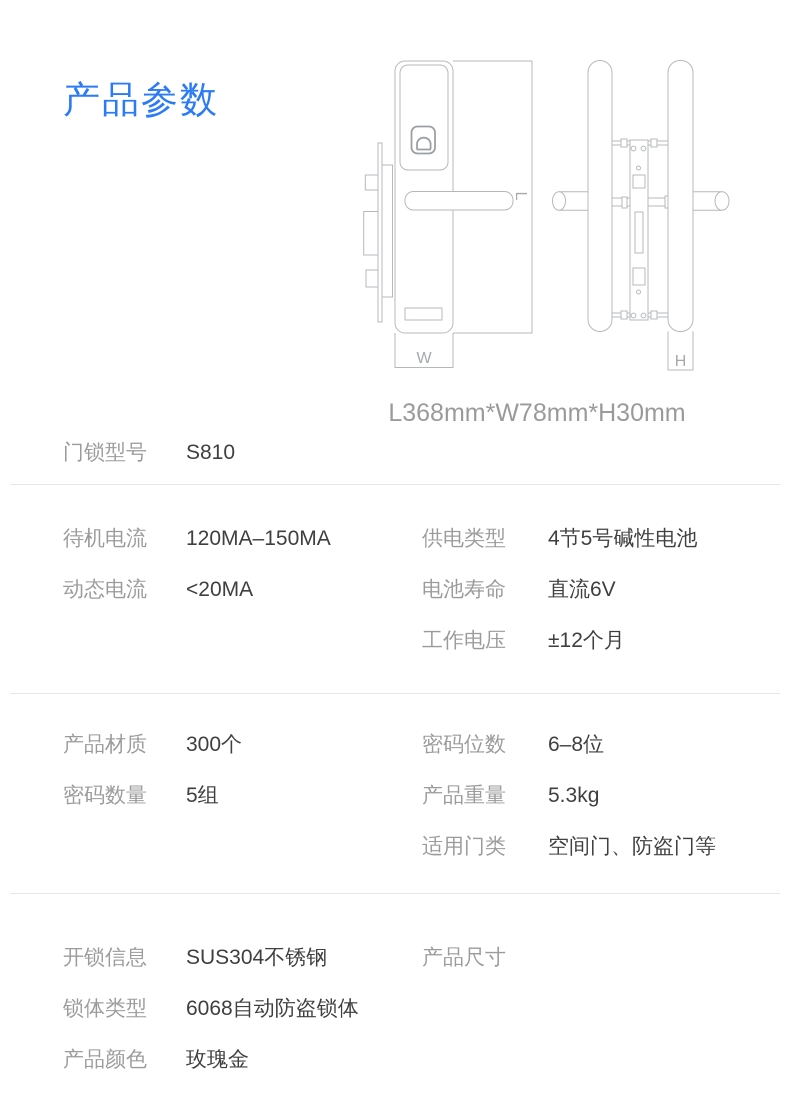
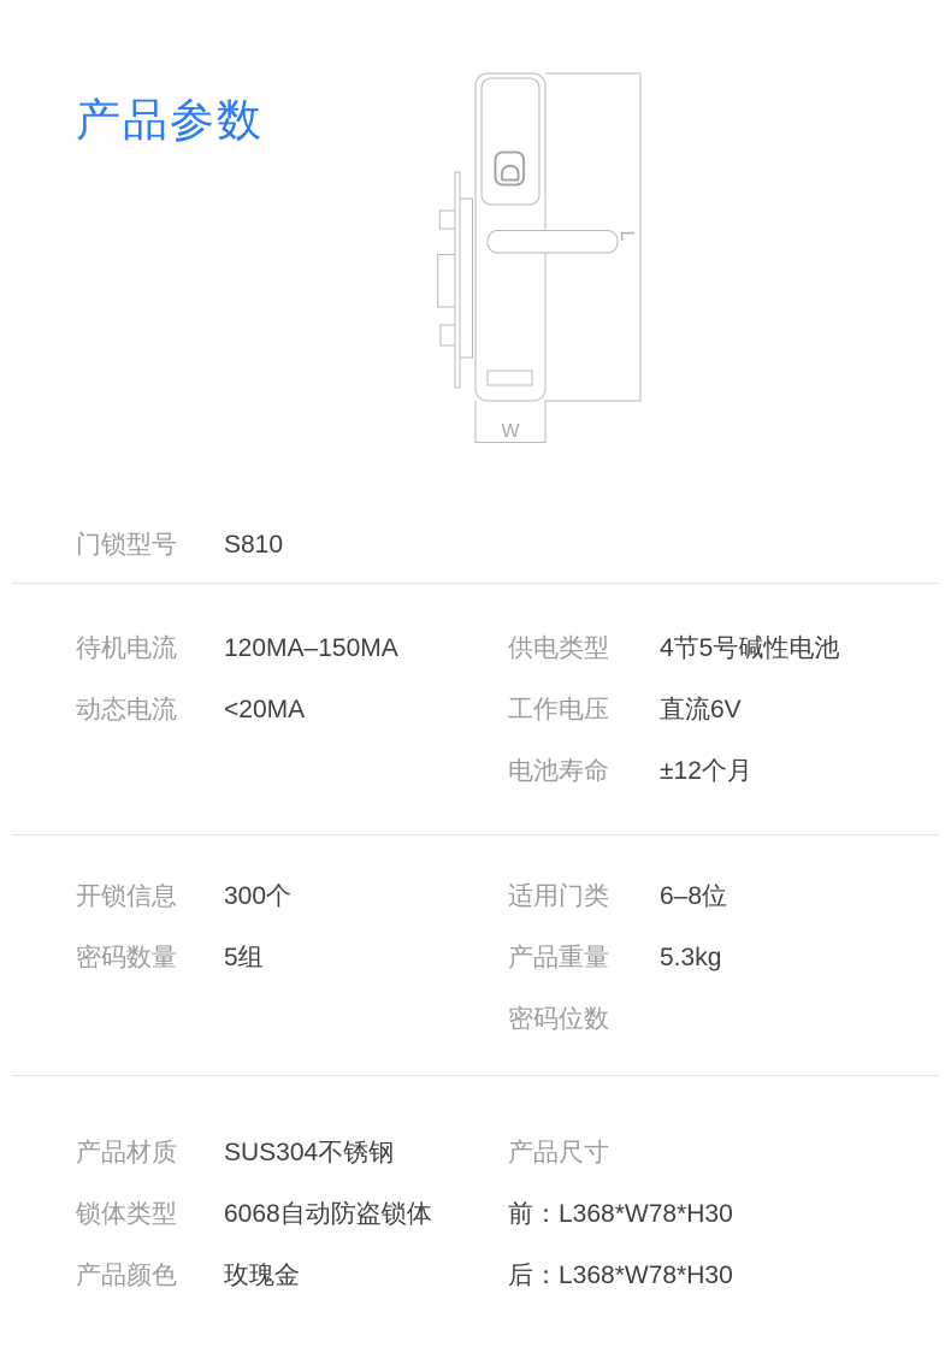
  产品参数
  W
- H
- L368mm*W78mm*H30mm
  门锁型号
  S810
  待机电流
  120MA–150MA
  动态电流
  <20MA
  供电类型
  4节5号碱性电池
- 电池寿命
+ 工作电压
  直流6V
- 工作电压
+ 电池寿命
  ±12个月
- 产品材质
+ 开锁信息
  300个
  密码数量
  5组
- 密码位数
+ 适用门类
  6–8位
  产品重量
  5.3kg
- 适用门类
+ 密码位数
- 空间门、防盗门等
- 开锁信息
+ 产品材质
  SUS304不锈钢
  锁体类型
  6068自动防盗锁体
  产品颜色
  玫瑰金
  产品尺寸
+ 前：L368*W78*H30
+ 后：L368*W78*H30
